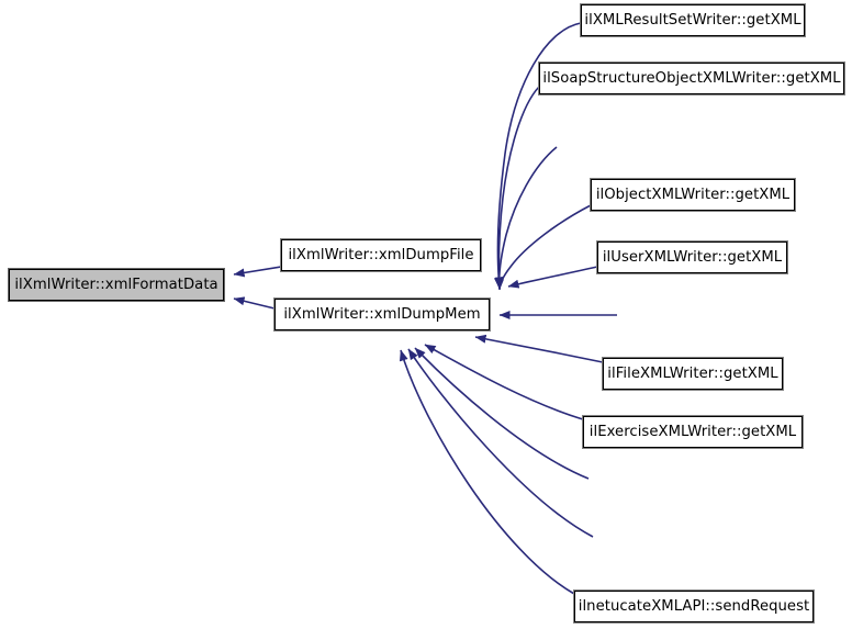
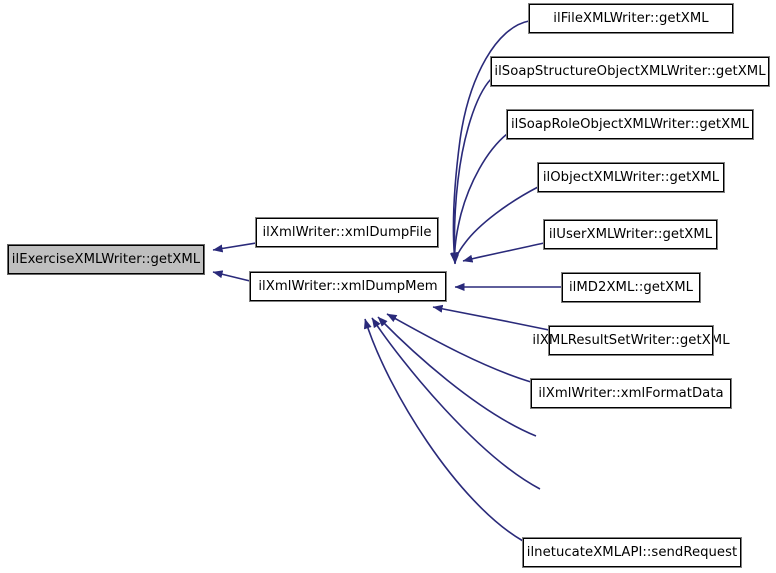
- ilXmlWriter::xmlFormatData
+ ilExerciseXMLWriter::getXML
  ilXmlWriter::xmlDumpFile
  ilXmlWriter::xmlDumpMem
- ilXMLResultSetWriter::getXML
+ ilFileXMLWriter::getXML
  ilSoapStructureObjectXMLWriter::getXML
+ ilSoapRoleObjectXMLWriter::getXML
  ilObjectXMLWriter::getXML
  ilUserXMLWriter::getXML
+ ilMD2XML::getXML
- ilFileXMLWriter::getXML
+ ilXMLResultSetWriter::getXML
- ilExerciseXMLWriter::getXML
+ ilXmlWriter::xmlFormatData
  ilnetucateXMLAPI::sendRequest
